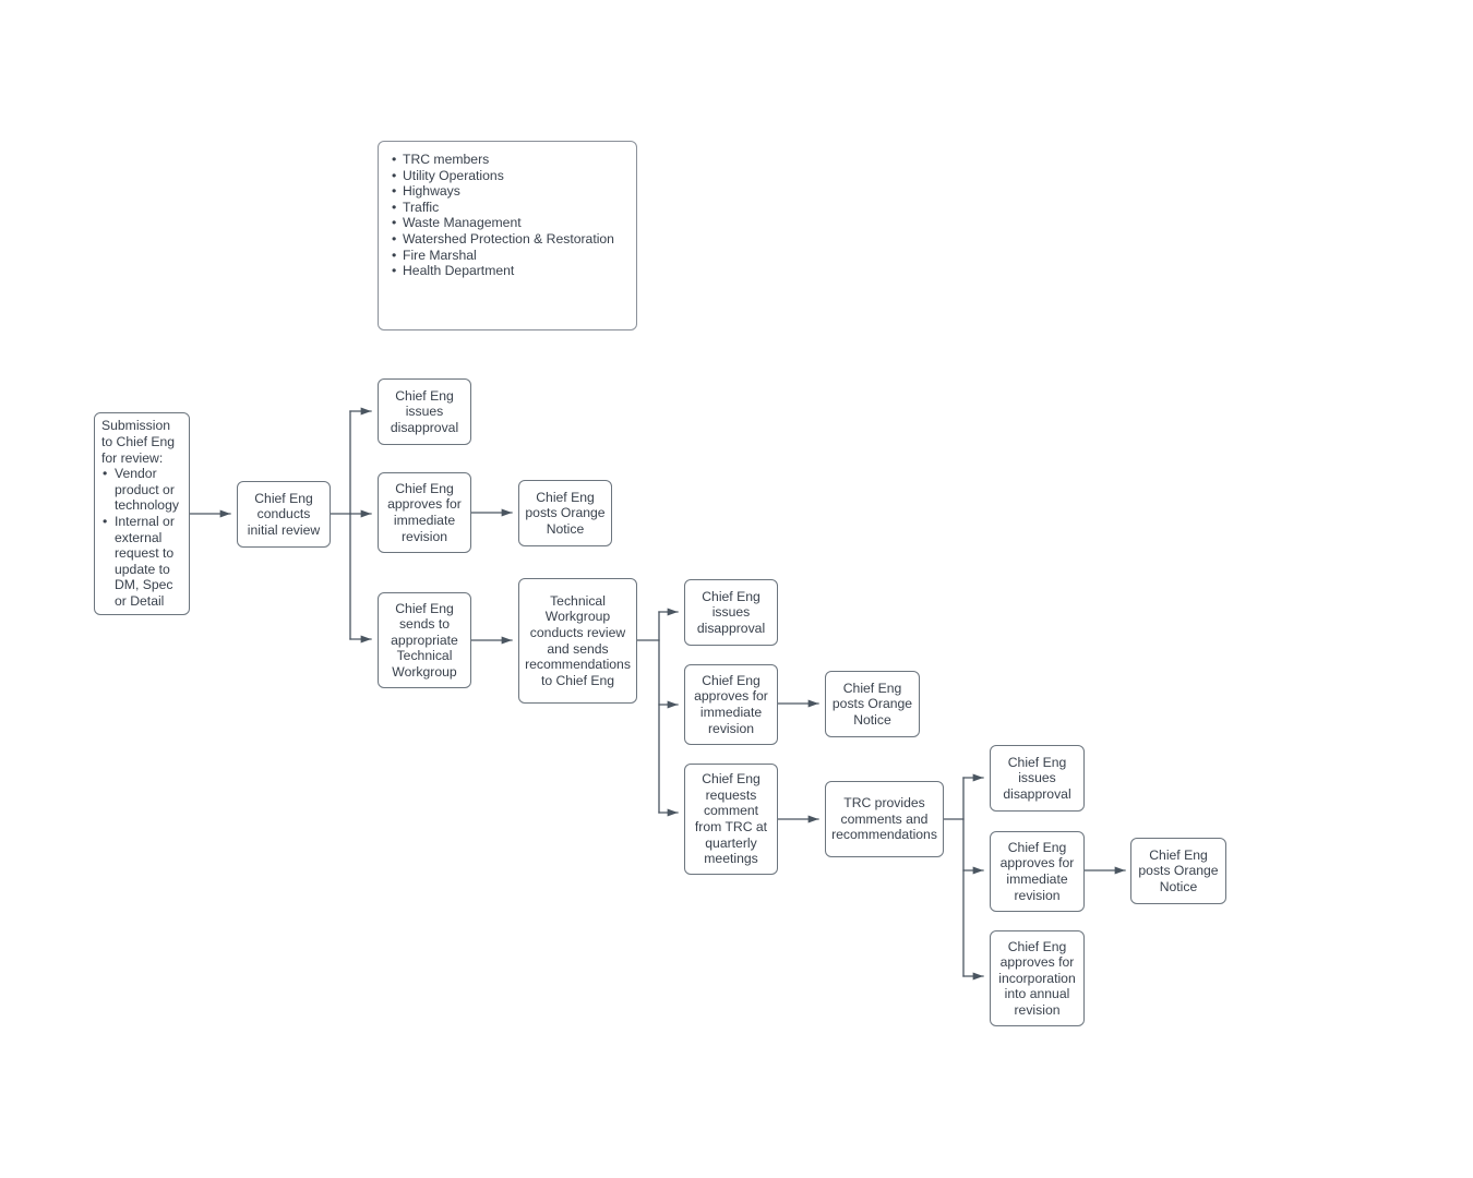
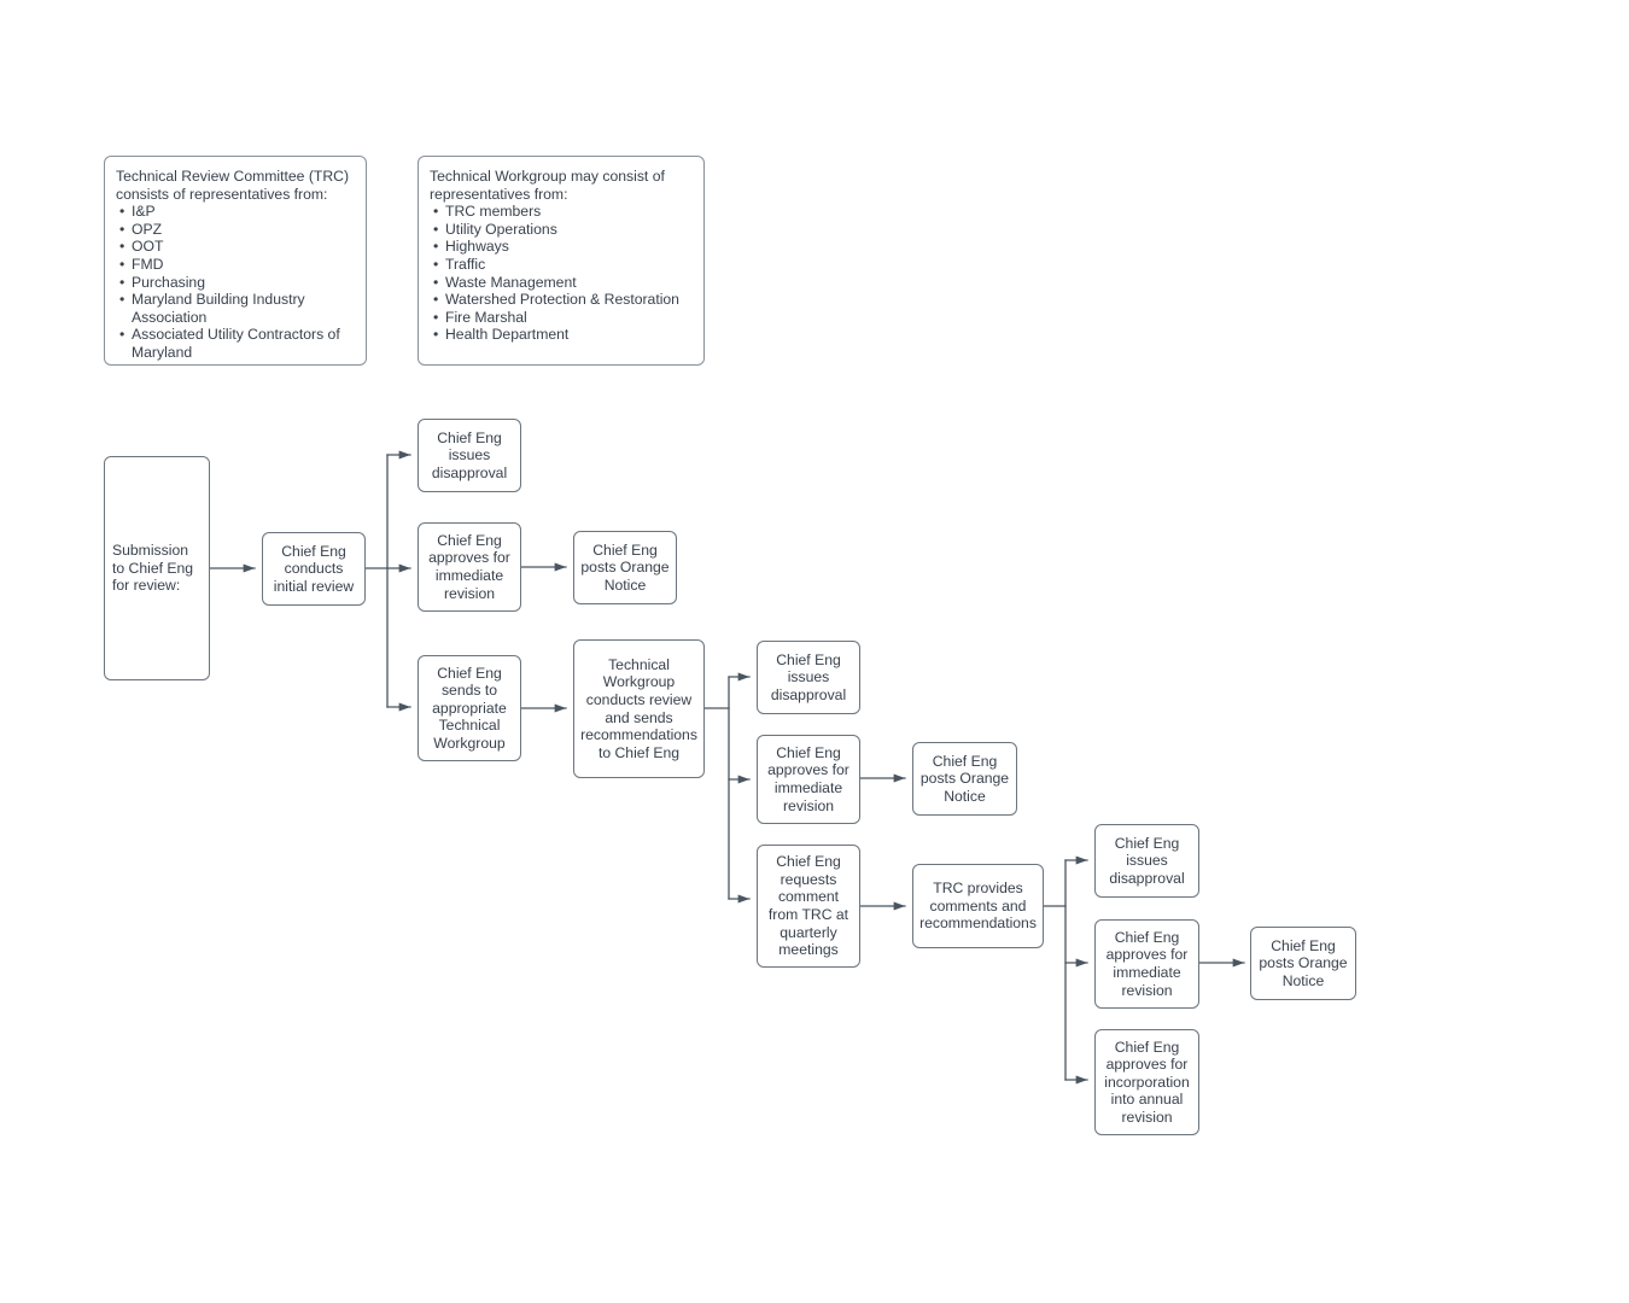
+ Technical Review Committee (TRC)
+ consists of representatives from:
+ I&P
+ OPZ
+ OOT
+ FMD
+ Purchasing
+ Maryland Building Industry Association
+ Associated Utility Contractors of Maryland
+ Technical Workgroup may consist of
+ representatives from:
  TRC members
  Utility Operations
  Highways
  Traffic
  Waste Management
  Watershed Protection & Restoration
  Fire Marshal
  Health Department
  Submission
  to Chief Eng
  for review:
- Vendor product or technology
- Internal or external request to update to DM, Spec or Detail
  Chief Eng
  conducts
  initial review
  Chief Eng
  issues
  disapproval
  Chief Eng
  approves for
  immediate
  revision
  Chief Eng
  sends to
  appropriate
  Technical
  Workgroup
  Chief Eng
  posts Orange
  Notice
  Technical
  Workgroup
  conducts review
  and sends
  recommendations
  to Chief Eng
  Chief Eng
  issues
  disapproval
  Chief Eng
  approves for
  immediate
  revision
  Chief Eng
  requests
  comment
  from TRC at
  quarterly
  meetings
  Chief Eng
  posts Orange
  Notice
  TRC provides
  comments and
  recommendations
  Chief Eng
  issues
  disapproval
  Chief Eng
  approves for
  immediate
  revision
  Chief Eng
  approves for
  incorporation
  into annual
  revision
  Chief Eng
  posts Orange
  Notice
